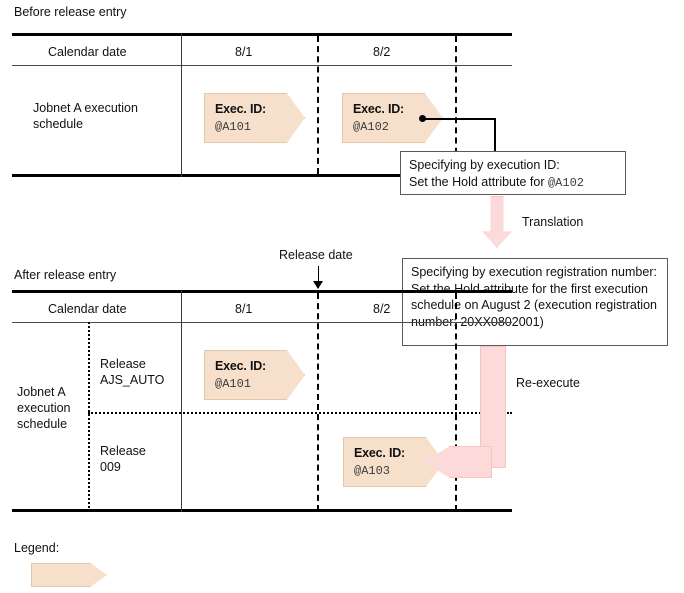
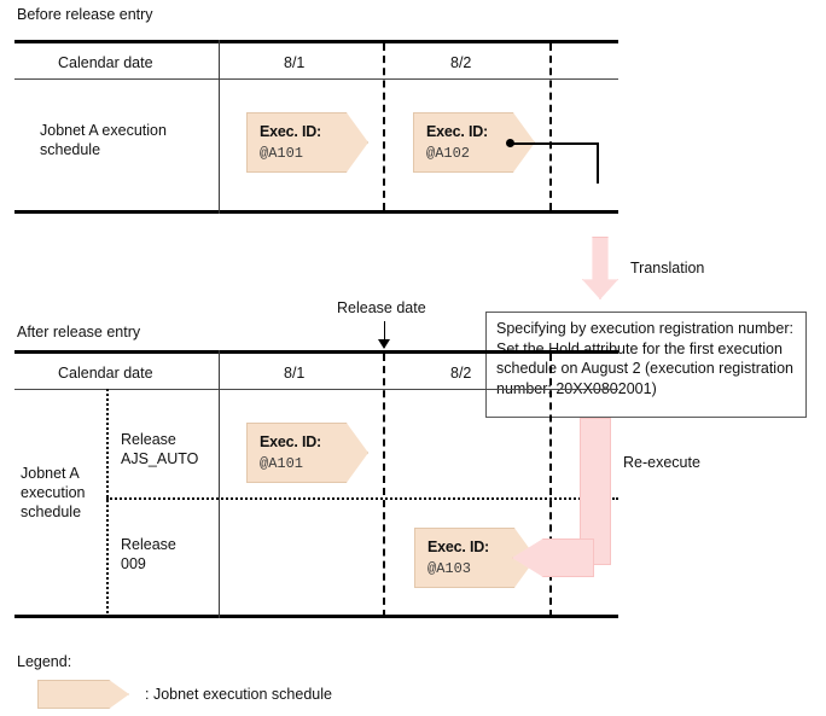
  Before release entry
  Calendar date
  8/1
  8/2
  Jobnet A execution schedule
  Exec. ID:
  @A101
  Exec. ID:
  @A102
- Specifying by execution ID:
- Set the Hold attribute for @A102
  Translation
  Specifying by execution registration number: Set the Hold attribute for the first execution schedule on August 2 (execution registration 2001)
  After release entry
  Release date
  Calendar date
  8/1
  8/2
  Jobnet A execution schedule
  Release
  AJS_AUTO
  Release
  009
  Exec. ID:
  @A101
  Exec. ID:
  @A103
  Re-execute
  Legend:
+ : Jobnet execution schedule
